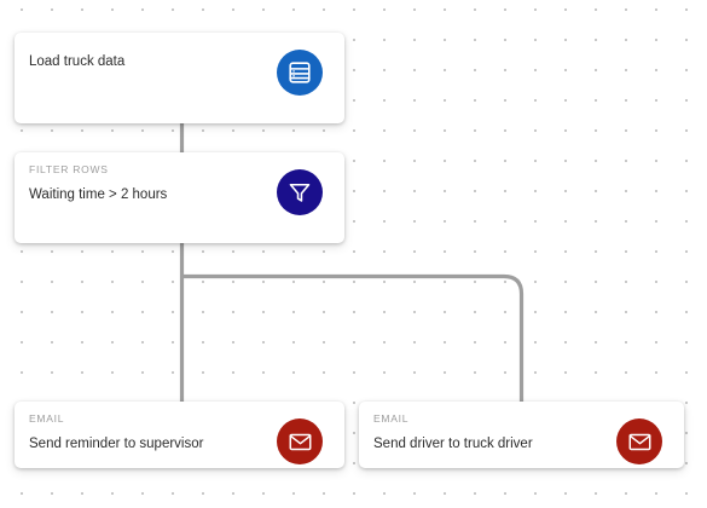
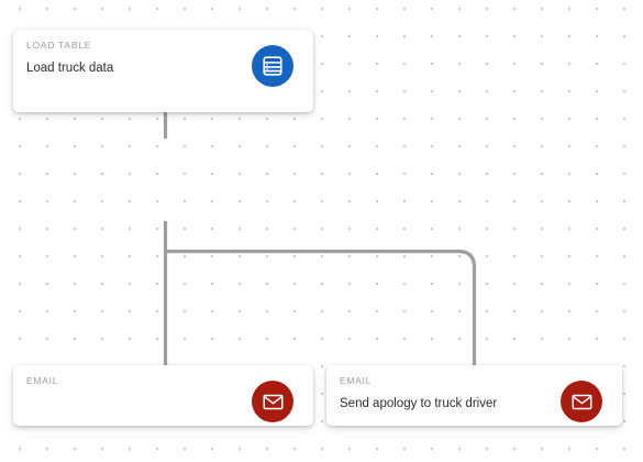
+ LOAD TABLE
  Load truck data
- FILTER ROWS
- Waiting time > 2 hours
  EMAIL
- Send reminder to supervisor
  EMAIL
- Send driver to truck driver
+ Send apology to truck driver
